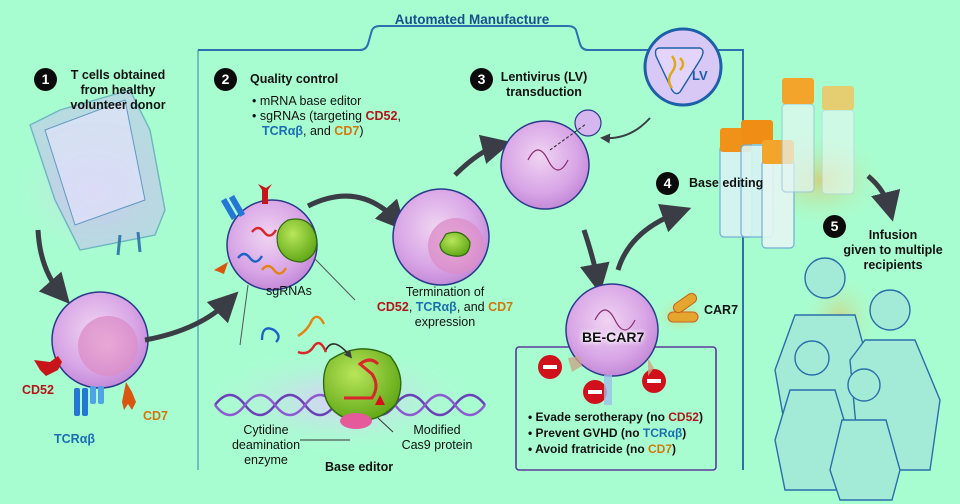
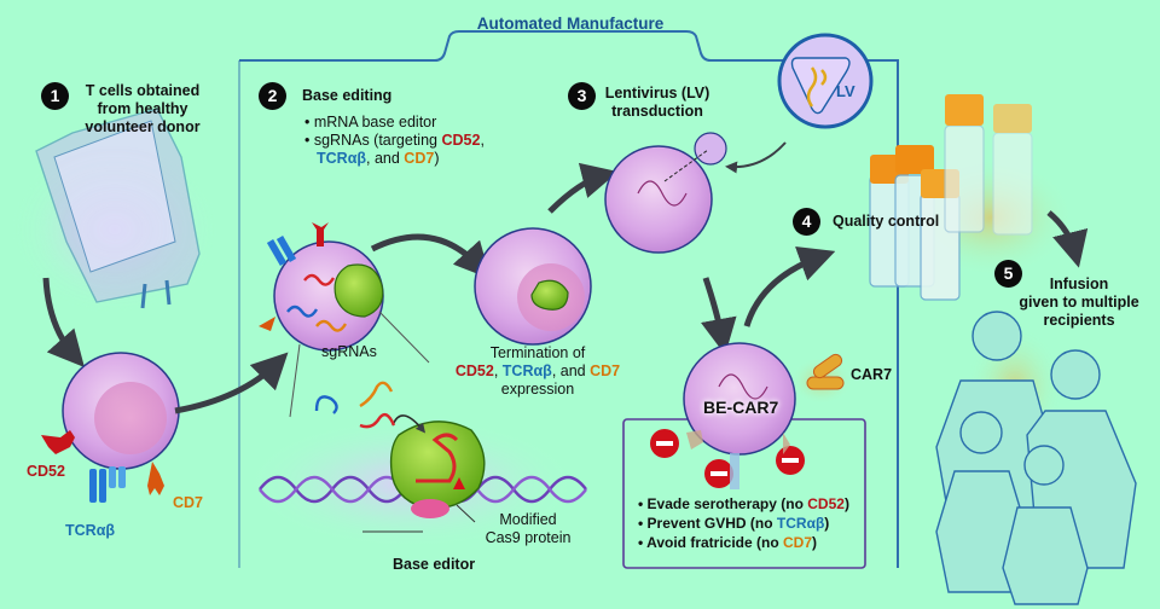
  Automated Manufacture
  1
  T cells obtained
  from healthy
  volunteer donor
  CD52
  TCRαβ
  CD7
  2
- Quality control
+ Base editing
  mRNA base editor
  sgRNAs (targeting CD52,
  TCRαβ, and CD7)
  sgRNAs
  Termination of
  CD52, TCRαβ, and CD7
  expression
- Cytidine
- deamination
- enzyme
  Modified
  Cas9 protein
  Base editor
  3
  Lentivirus (LV)
  transduction
  LV
  4
- Base editing
+ Quality control
  5
  Infusion
  given to multiple
  recipients
  CAR7
  BE-CAR7
  • Evade serotherapy (no CD52)
  • Prevent GVHD (no TCRαβ)
  • Avoid fratricide (no CD7)
